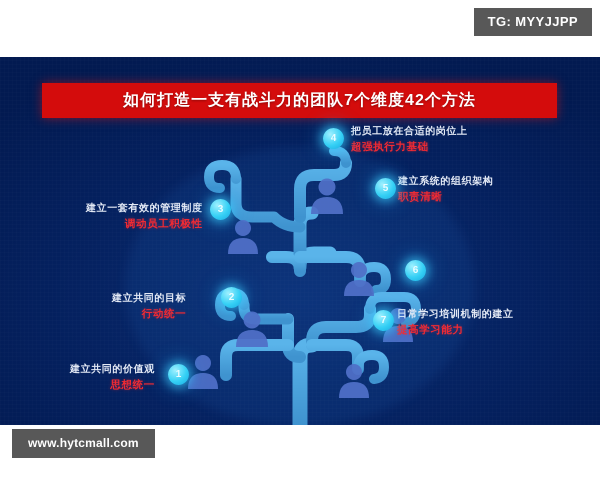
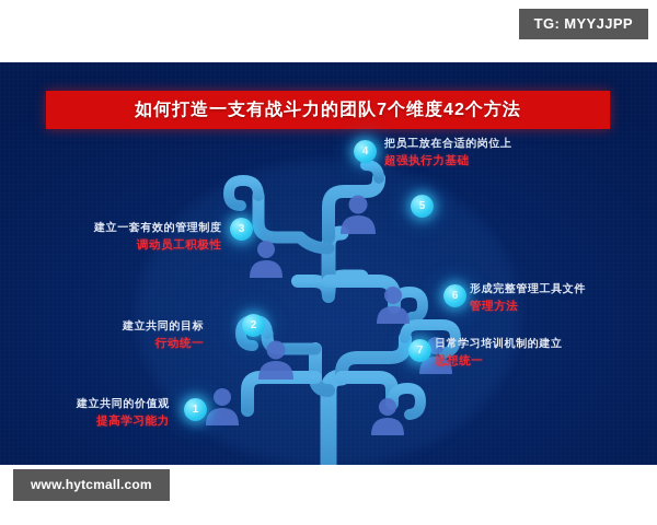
  TG: MYYJJPP
  如何打造一支有战斗力的团队7个维度42个方法
  建立一套有效的管理制度
  调动员工积极性
  3
  把员工放在合适的岗位上
  超强执行力基础
  4
- 建立系统的组织架构
- 职责清晰
  5
  建立共同的目标
  行动统一
  2
+ 形成完整管理工具文件
+ 管理方法
  6
  建立共同的价值观
- 思想统一
+ 提高学习能力
  1
  日常学习培训机制的建立
- 提高学习能力
+ 思想统一
  7
  www.hytcmall.com
